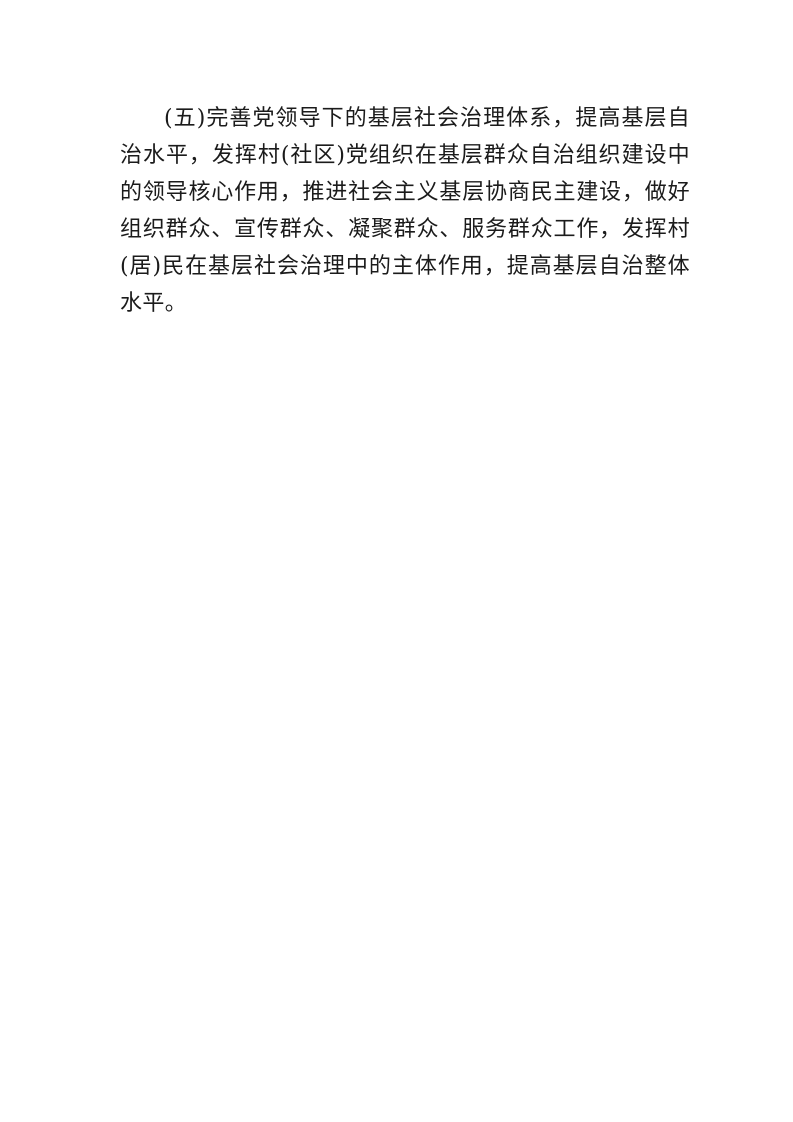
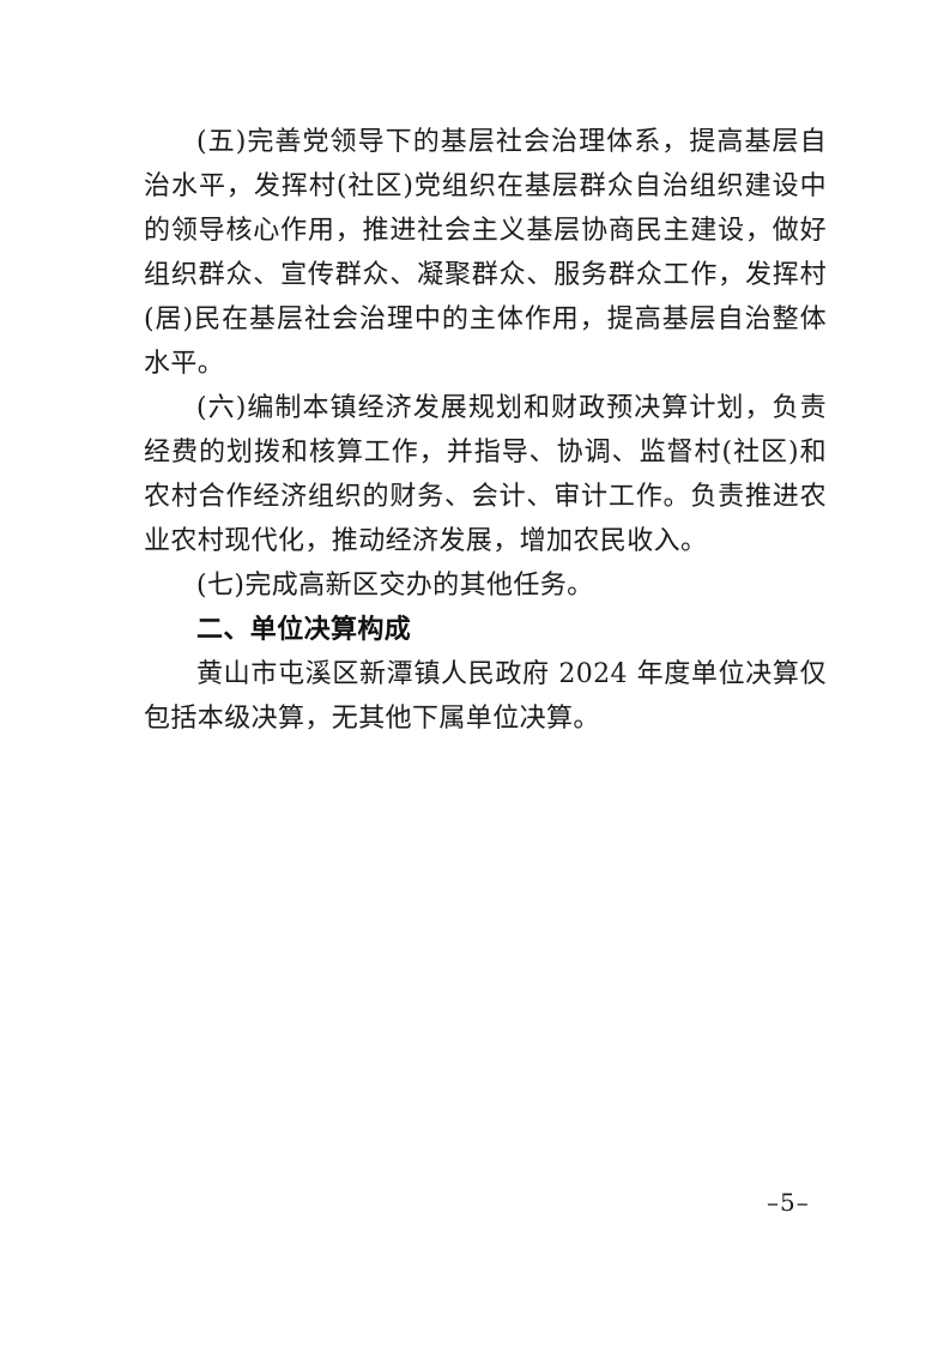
  (五)完善党领导下的基层社会治理体系，提高基层自治水平，发挥村(社区)党组织在基层群众自治组织建设中的领导核心作用，推进社会主义基层协商民主建设，做好组织群众、宣传群众、凝聚群众、服务群众工作，发挥村(居)民在基层社会治理中的主体作用，提高基层自治整体水平。
+ (六)编制本镇经济发展规划和财政预决算计划，负责经费的划拨和核算工作，并指导、协调、监督村(社区)和农村合作经济组织的财务、会计、审计工作。负责推进农业农村现代化，推动经济发展，增加农民收入。
+ (七)完成高新区交办的其他任务。
+ 二、单位决算构成
+ 黄山市屯溪区新潭镇人民政府 2024 年度单位决算仅包括本级决算，无其他下属单位决算。
+ –5–
